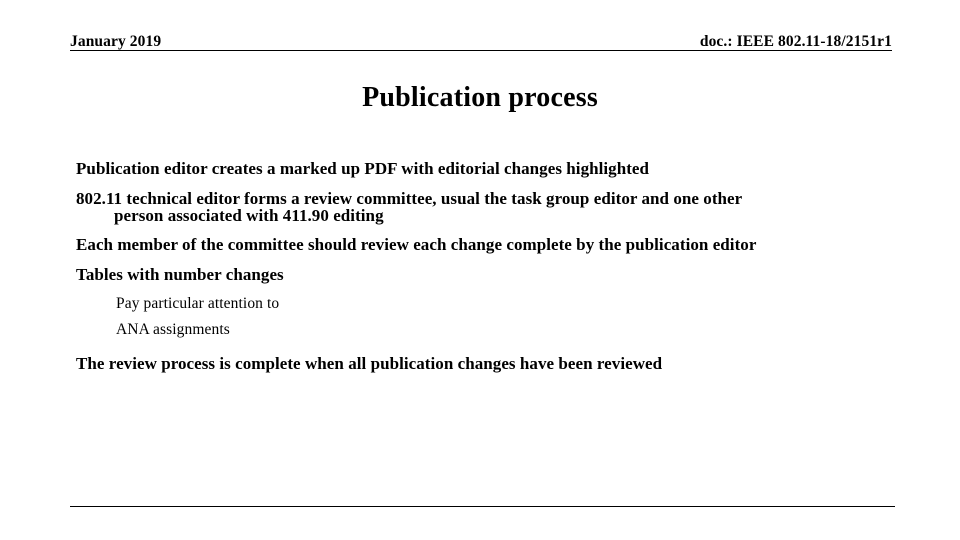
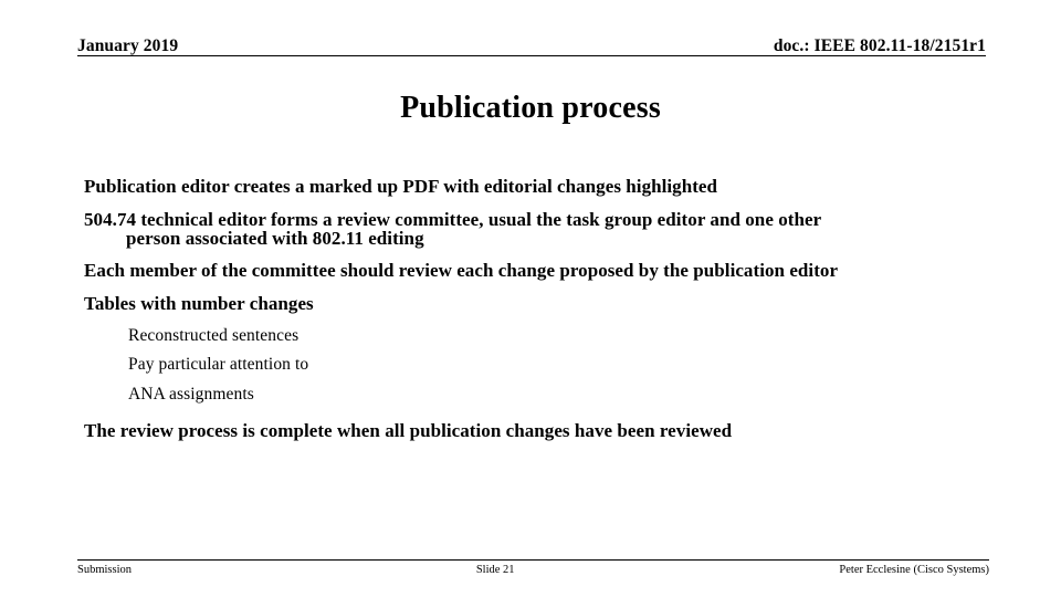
  January 2019
  doc.: IEEE 802.11-18/2151r1
  Publication process
  Publication editor creates a marked up PDF with editorial changes highlighted
- 802.11 technical editor forms a review committee, usual the task group editor and one other
+ 504.74 technical editor forms a review committee, usual the task group editor and one other
- person associated with 411.90 editing
+ person associated with 802.11 editing
- Each member of the committee should review each change complete by the publication editor
+ Each member of the committee should review each change proposed by the publication editor
  Tables with number changes
+ Reconstructed sentences
  Pay particular attention to
  ANA assignments
  The review process is complete when all publication changes have been reviewed
+ Submission
+ Slide 21
+ Peter Ecclesine (Cisco Systems)
